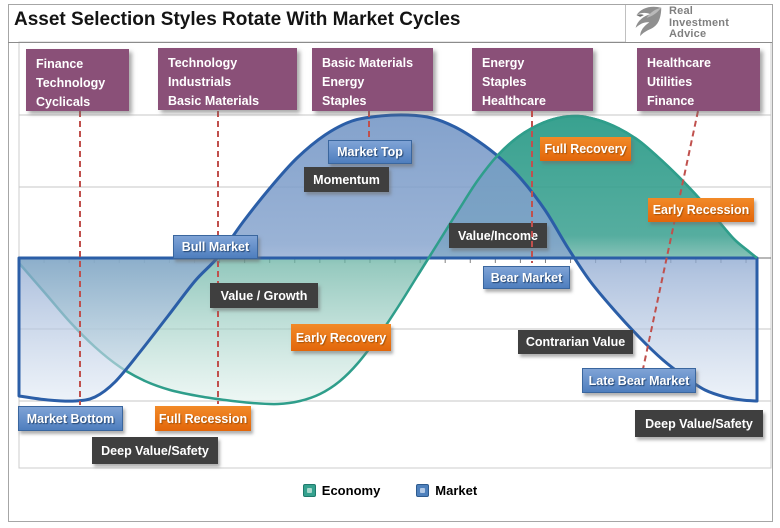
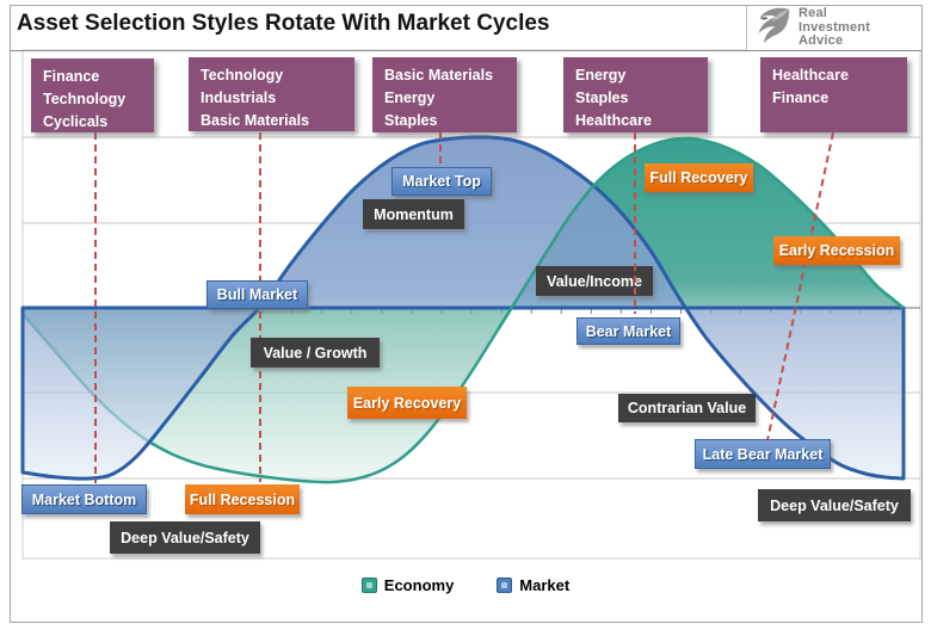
  Asset Selection Styles Rotate With Market Cycles
  Real
  Investment
  Advice
  Finance
  Technology
  Cyclicals
  Technology
  Industrials
  Basic Materials
  Basic Materials
  Energy
  Staples
  Energy
  Staples
  Healthcare
  Healthcare
- Utilities
  Finance
  Market Top
  Momentum
  Bull Market
  Value / Growth
  Early Recovery
  Market Bottom
  Full Recession
  Deep Value/Safety
  Full Recovery
  Value/Income
  Bear Market
  Early Recession
  Contrarian Value
  Late Bear Market
  Deep Value/Safety
  Economy
  Market
